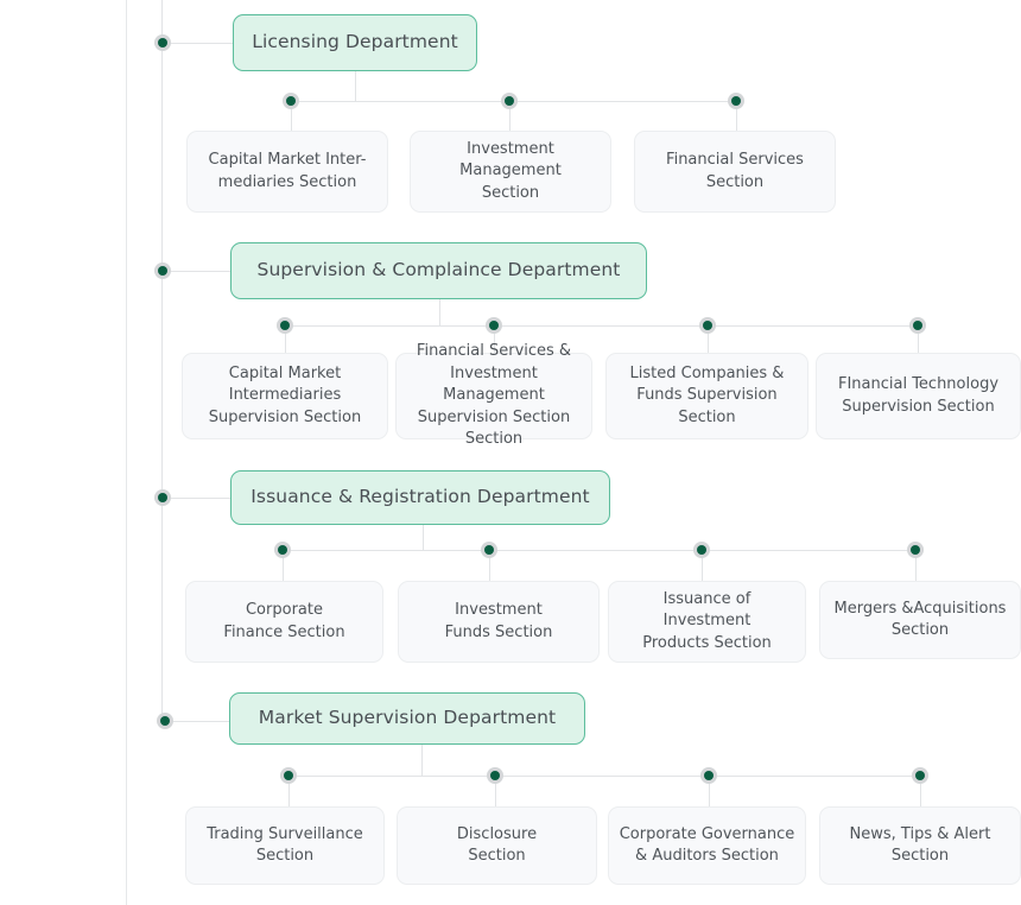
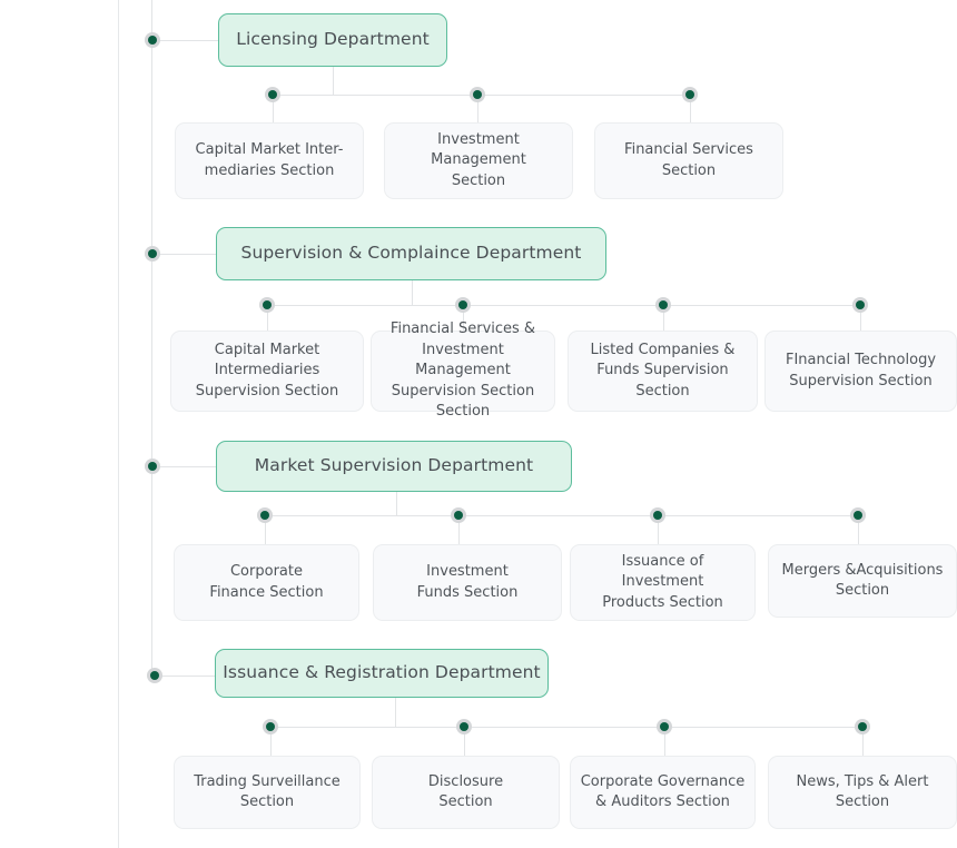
  Licensing Department
  Capital Market Inter-
  mediaries Section
  Investment
  Management
  Section
  Financial Services
  Section
  Supervision & Complaince Department
  Capital Market
  Intermediaries
  Supervision Section
  Financial Services &
  Investment Management
  Supervision Section
  Section
  Listed Companies &
  Funds Supervision
  Section
  FInancial Technology
  Supervision Section
- Issuance & Registration Department
+ Market Supervision Department
  Corporate
  Finance Section
  Investment
  Funds Section
  Issuance of
  Investment
  Products Section
  Mergers &Acquisitions
  Section
- Market Supervision Department
+ Issuance & Registration Department
  Trading Surveillance
  Section
  Disclosure
  Section
  Corporate Governance
  & Auditors Section
  News, Tips & Alert
  Section
